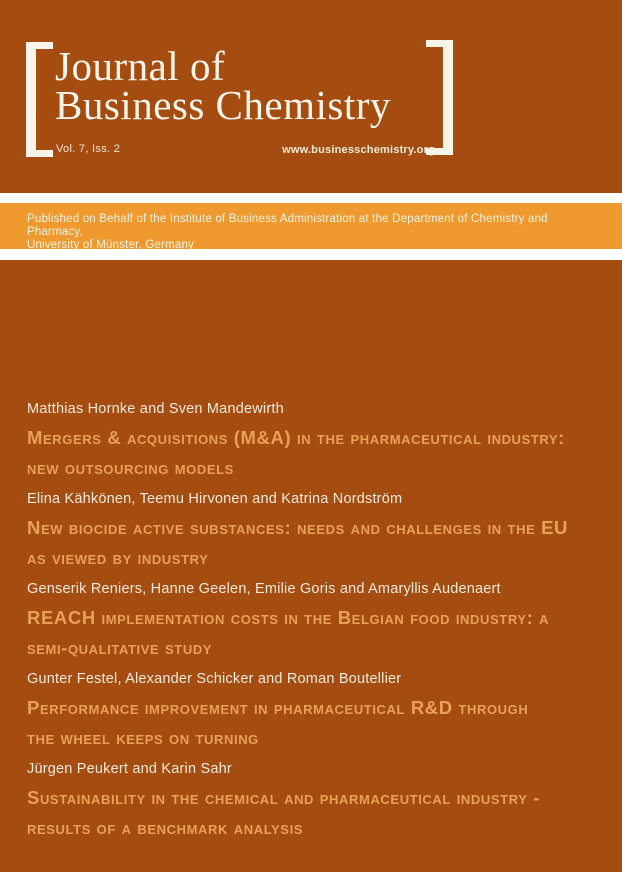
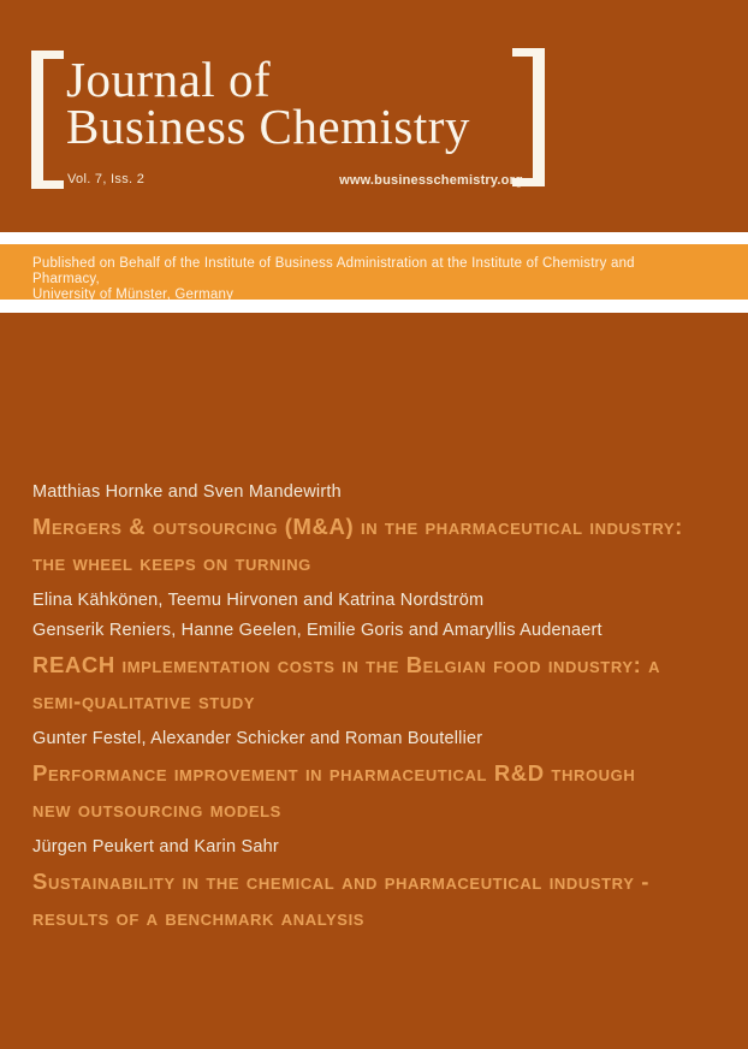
  Journal of
  Business Chemistry
  Vol. 7, Iss. 2
  www.businesschemistry.org
- Published on Behalf of the Institute of Business Administration at the Department of Chemistry and Pharmacy,
+ Published on Behalf of the Institute of Business Administration at the Institute of Chemistry and Pharmacy,
  University of Münster, Germany
  Matthias Hornke and Sven Mandewirth
- Mergers & acquisitions (M&A) in the pharmaceutical industry:
+ Mergers & outsourcing (M&A) in the pharmaceutical industry:
- new outsourcing models
+ the wheel keeps on turning
  Elina Kähkönen, Teemu Hirvonen and Katrina Nordström
- New biocide active substances: needs and challenges in the EU
- as viewed by industry
  Genserik Reniers, Hanne Geelen, Emilie Goris and Amaryllis Audenaert
  REACH implementation costs in the Belgian food industry: a
  semi-qualitative study
  Gunter Festel, Alexander Schicker and Roman Boutellier
  Performance improvement in pharmaceutical R&D through
- the wheel keeps on turning
+ new outsourcing models
  Jürgen Peukert and Karin Sahr
  Sustainability in the chemical and pharmaceutical industry -
  results of a benchmark analysis
